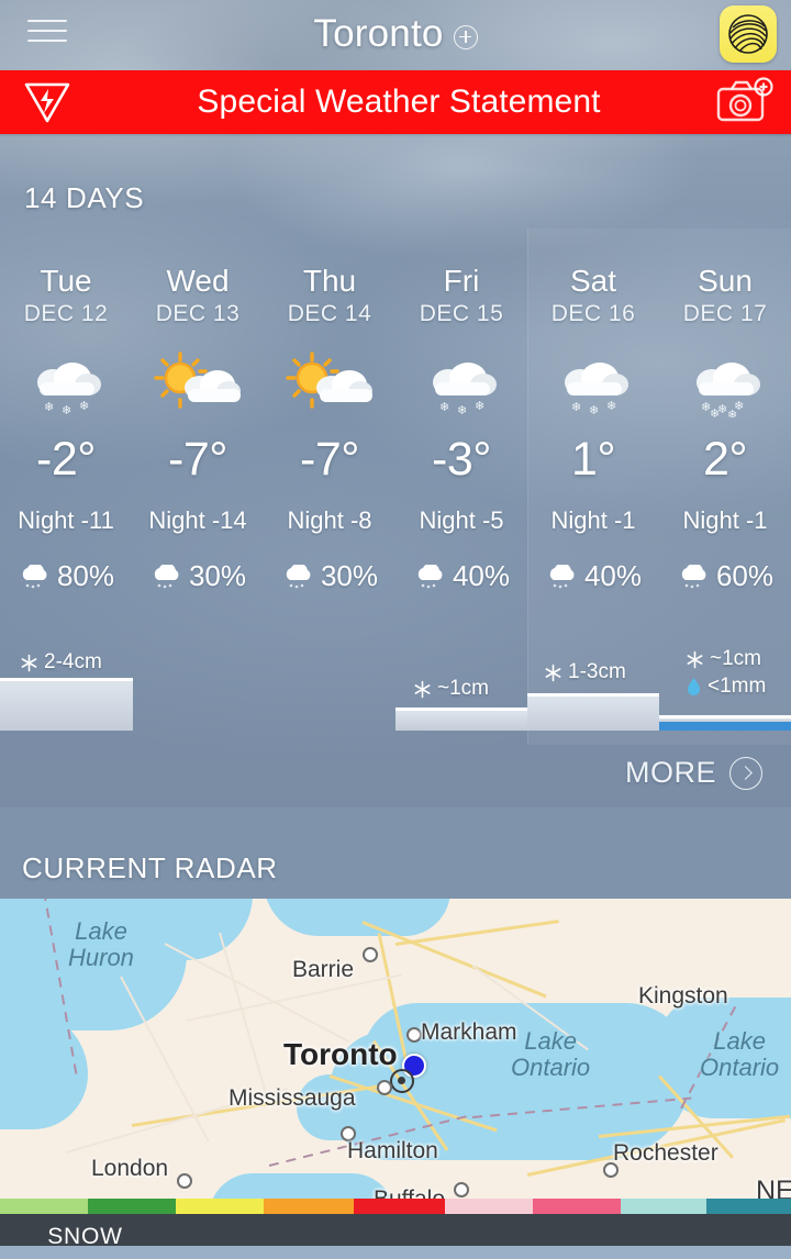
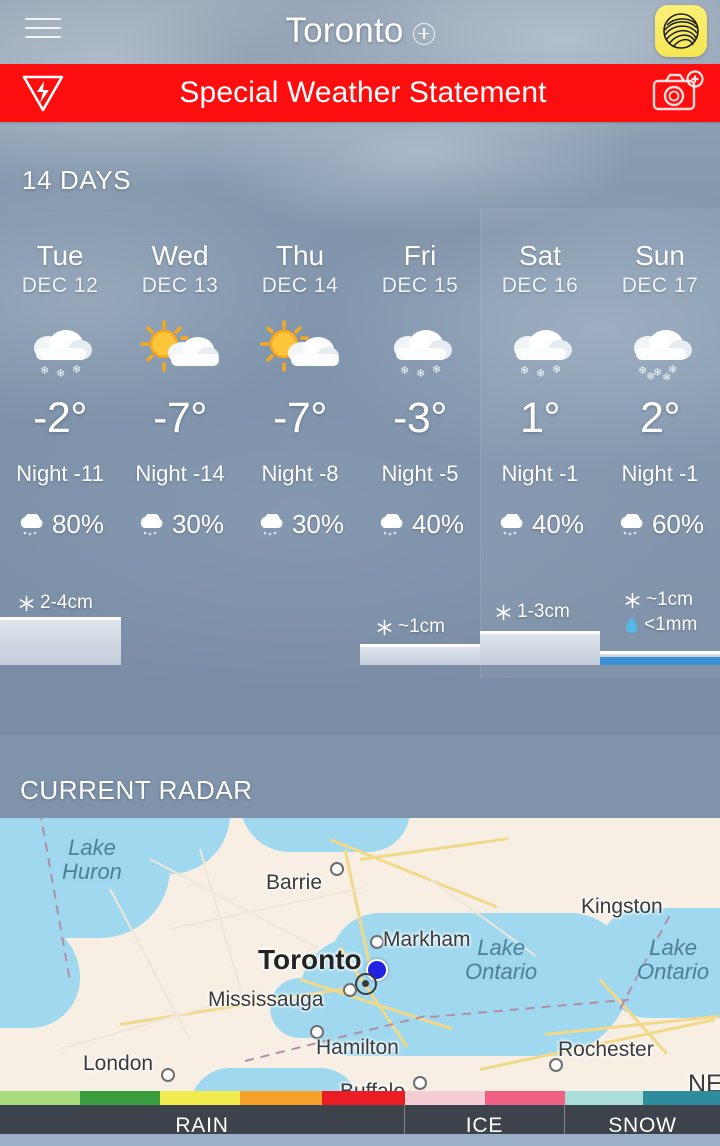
  Toronto
  Special Weather Statement
  14 DAYS
  Tue
  DEC 12
  ❄
  ❄
  ❄
  -2°
  Night -11
  80%
  Wed
  DEC 13
  -7°
  Night -14
  30%
  Thu
  DEC 14
  -7°
  Night -8
  30%
  Fri
  DEC 15
  ❄
  ❄
  ❄
  -3°
  Night -5
  40%
  Sat
  DEC 16
  ❄
  ❄
  ❄
  1°
  Night -1
  40%
  Sun
  DEC 17
  ❄
  ❄
  ❄
  ❄
  ❄
  2°
  Night -1
  60%
  2-4cm
  ~1cm
  1-3cm
  ~1cm
  <1mm
- MORE
  CURRENT RADAR
  Lake
  Huron
  Lake
  Ontario
  Lake
  Ontario
  Barrie
  Markham
  Kingston
  Toronto
  Mississauga
  Hamilton
  London
  Rochester
  NE
+ RAIN
+ ICE
  SNOW
